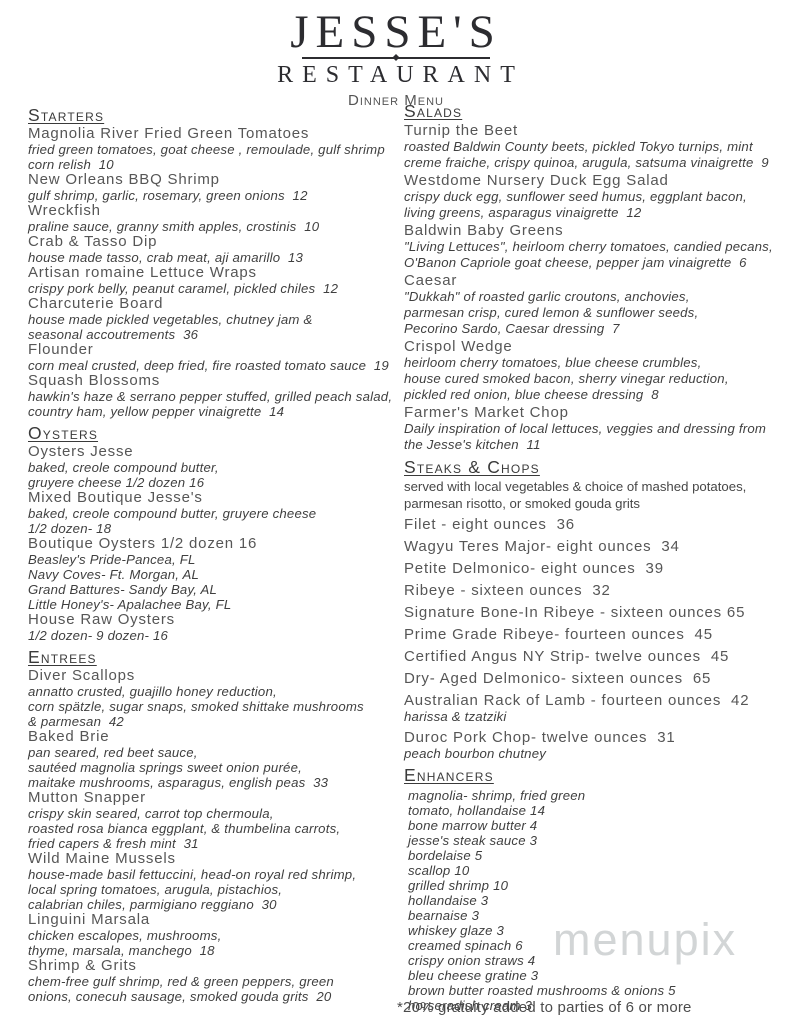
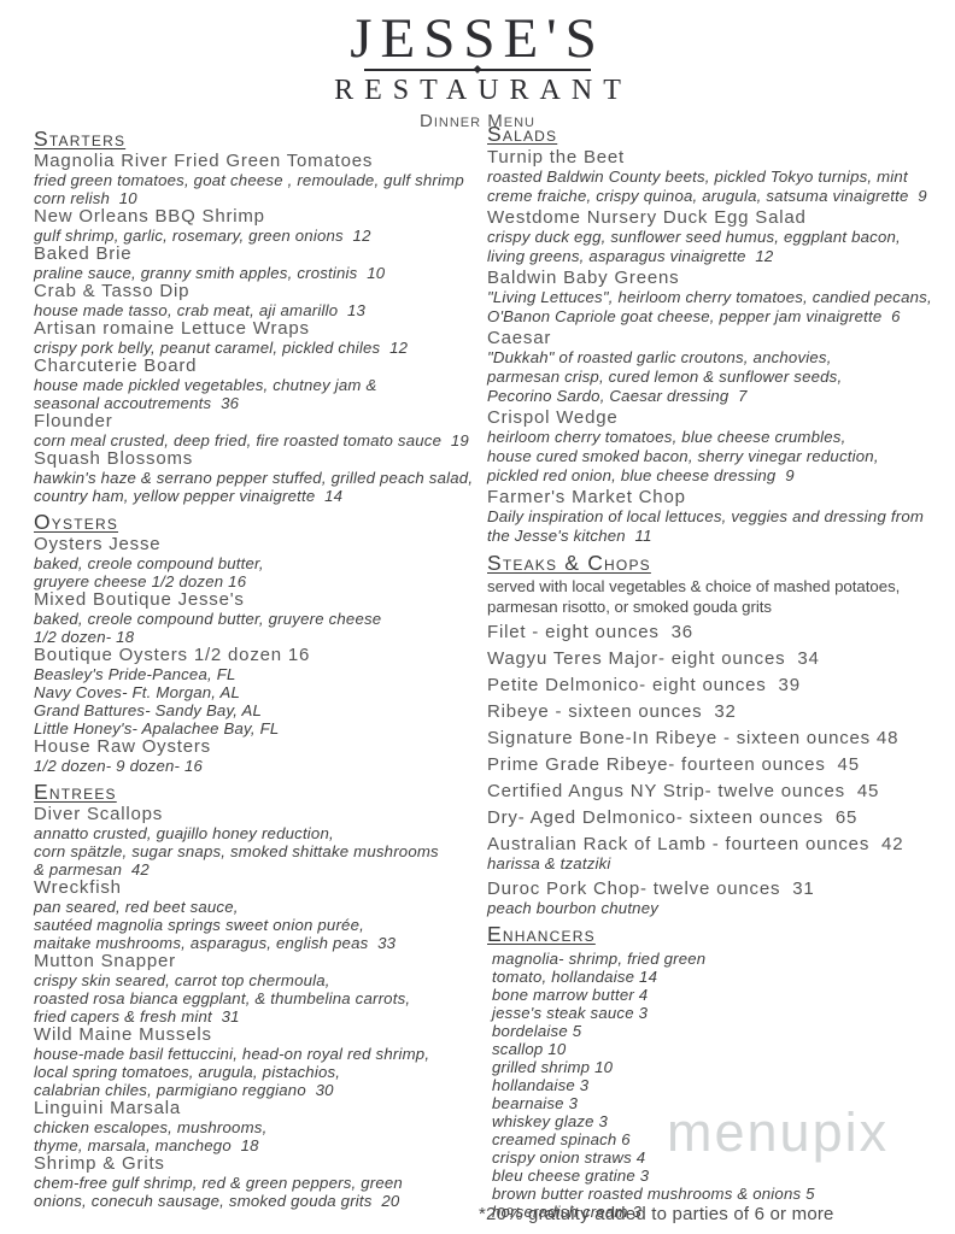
  JESSE'S
  RESTAURANT
  Dinner Menu
  Starters
  Magnolia River Fried Green Tomatoes
  fried green tomatoes, goat cheese , remoulade, gulf shrimp
  corn relish 10
  New Orleans BBQ Shrimp
  gulf shrimp, garlic, rosemary, green onions 12
- Wreckfish
+ Baked Brie
  praline sauce, granny smith apples, crostinis 10
  Crab & Tasso Dip
  house made tasso, crab meat, aji amarillo 13
  Artisan romaine Lettuce Wraps
  crispy pork belly, peanut caramel, pickled chiles 12
  Charcuterie Board
  house made pickled vegetables, chutney jam &
  seasonal accoutrements 36
  Flounder
  corn meal crusted, deep fried, fire roasted tomato sauce 19
  Squash Blossoms
  hawkin's haze & serrano pepper stuffed, grilled peach salad,
  country ham, yellow pepper vinaigrette 14
  Oysters
  Oysters Jesse
  baked, creole compound butter,
  gruyere cheese 1/2 dozen 16
  Mixed Boutique Jesse's
  baked, creole compound butter, gruyere cheese
  1/2 dozen- 18
  Boutique Oysters 1/2 dozen 16
  Beasley's Pride-Pancea, FL
  Navy Coves- Ft. Morgan, AL
  Grand Battures- Sandy Bay, AL
  Little Honey's- Apalachee Bay, FL
  House Raw Oysters
  1/2 dozen- 9 dozen- 16
  Entrees
  Diver Scallops
  annatto crusted, guajillo honey reduction,
  corn spätzle, sugar snaps, smoked shittake mushrooms
  & parmesan 42
- Baked Brie
+ Wreckfish
  pan seared, red beet sauce,
  sautéed magnolia springs sweet onion purée,
  maitake mushrooms, asparagus, english peas 33
  Mutton Snapper
  crispy skin seared, carrot top chermoula,
  roasted rosa bianca eggplant, & thumbelina carrots,
  fried capers & fresh mint 31
  Wild Maine Mussels
  house-made basil fettuccini, head-on royal red shrimp,
  local spring tomatoes, arugula, pistachios,
  calabrian chiles, parmigiano reggiano 30
  Linguini Marsala
  chicken escalopes, mushrooms,
  thyme, marsala, manchego 18
  Shrimp & Grits
  chem-free gulf shrimp, red & green peppers, green
  onions, conecuh sausage, smoked gouda grits 20
  Salads
  Turnip the Beet
  roasted Baldwin County beets, pickled Tokyo turnips, mint
  creme fraiche, crispy quinoa, arugula, satsuma vinaigrette 9
  Westdome Nursery Duck Egg Salad
  crispy duck egg, sunflower seed humus, eggplant bacon,
  living greens, asparagus vinaigrette 12
  Baldwin Baby Greens
  "Living Lettuces", heirloom cherry tomatoes, candied pecans,
  O'Banon Capriole goat cheese, pepper jam vinaigrette 6
  Caesar
  "Dukkah" of roasted garlic croutons, anchovies,
  parmesan crisp, cured lemon & sunflower seeds,
  Pecorino Sardo, Caesar dressing 7
  Crispol Wedge
  heirloom cherry tomatoes, blue cheese crumbles,
  house cured smoked bacon, sherry vinegar reduction,
- pickled red onion, blue cheese dressing 8
+ pickled red onion, blue cheese dressing 9
  Farmer's Market Chop
  Daily inspiration of local lettuces, veggies and dressing from
  the Jesse's kitchen 11
  Steaks & Chops
  served with local vegetables & choice of mashed potatoes,
  parmesan risotto, or smoked gouda grits
  Filet - eight ounces 36
  Wagyu Teres Major- eight ounces 34
  Petite Delmonico- eight ounces 39
  Ribeye - sixteen ounces 32
- Signature Bone-In Ribeye - sixteen ounces 65
+ Signature Bone-In Ribeye - sixteen ounces 48
  Prime Grade Ribeye- fourteen ounces 45
  Certified Angus NY Strip- twelve ounces 45
  Dry- Aged Delmonico- sixteen ounces 65
  Australian Rack of Lamb - fourteen ounces 42
  harissa & tzatziki
  Duroc Pork Chop- twelve ounces 31
  peach bourbon chutney
  Enhancers
  magnolia- shrimp, fried green
  tomato, hollandaise 14
  bone marrow butter 4
  jesse's steak sauce 3
  bordelaise 5
  scallop 10
  grilled shrimp 10
  hollandaise 3
  bearnaise 3
  whiskey glaze 3
  creamed spinach 6
  crispy onion straws 4
  bleu cheese gratine 3
  brown butter roasted mushrooms & onions 5
  horseradish cream 3
  menupix
  *20% gratuity added to parties of 6 or more
